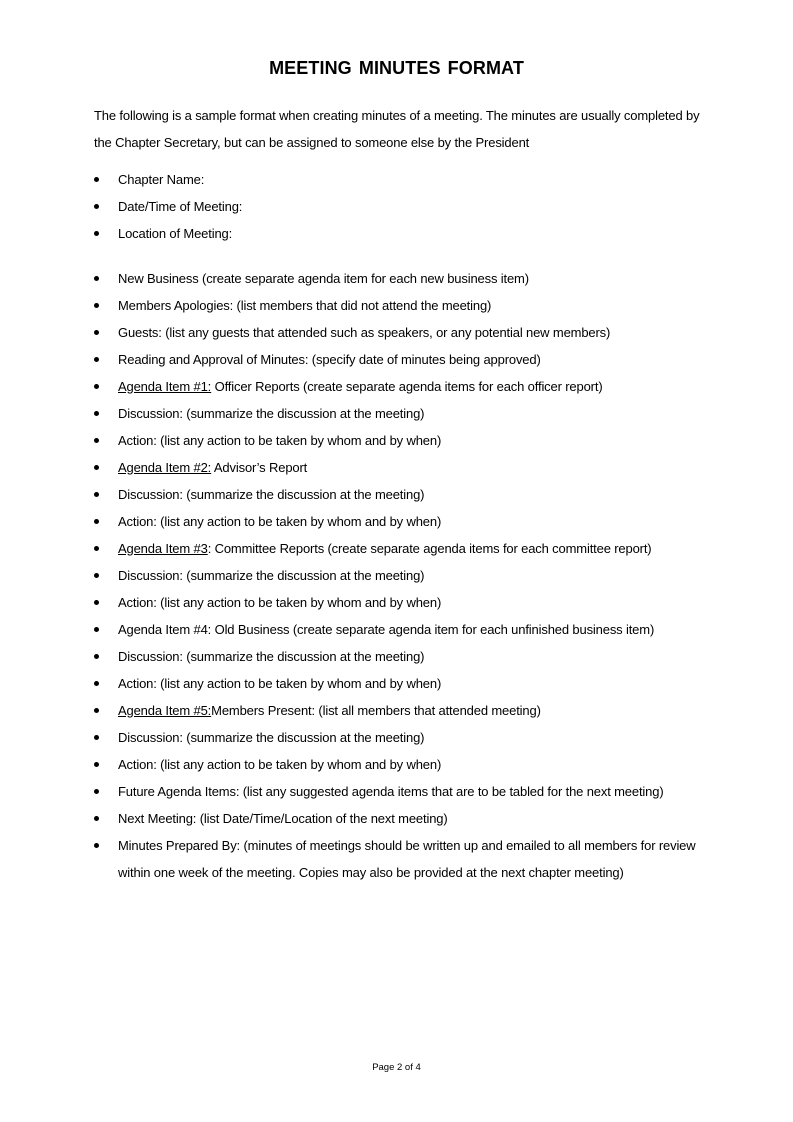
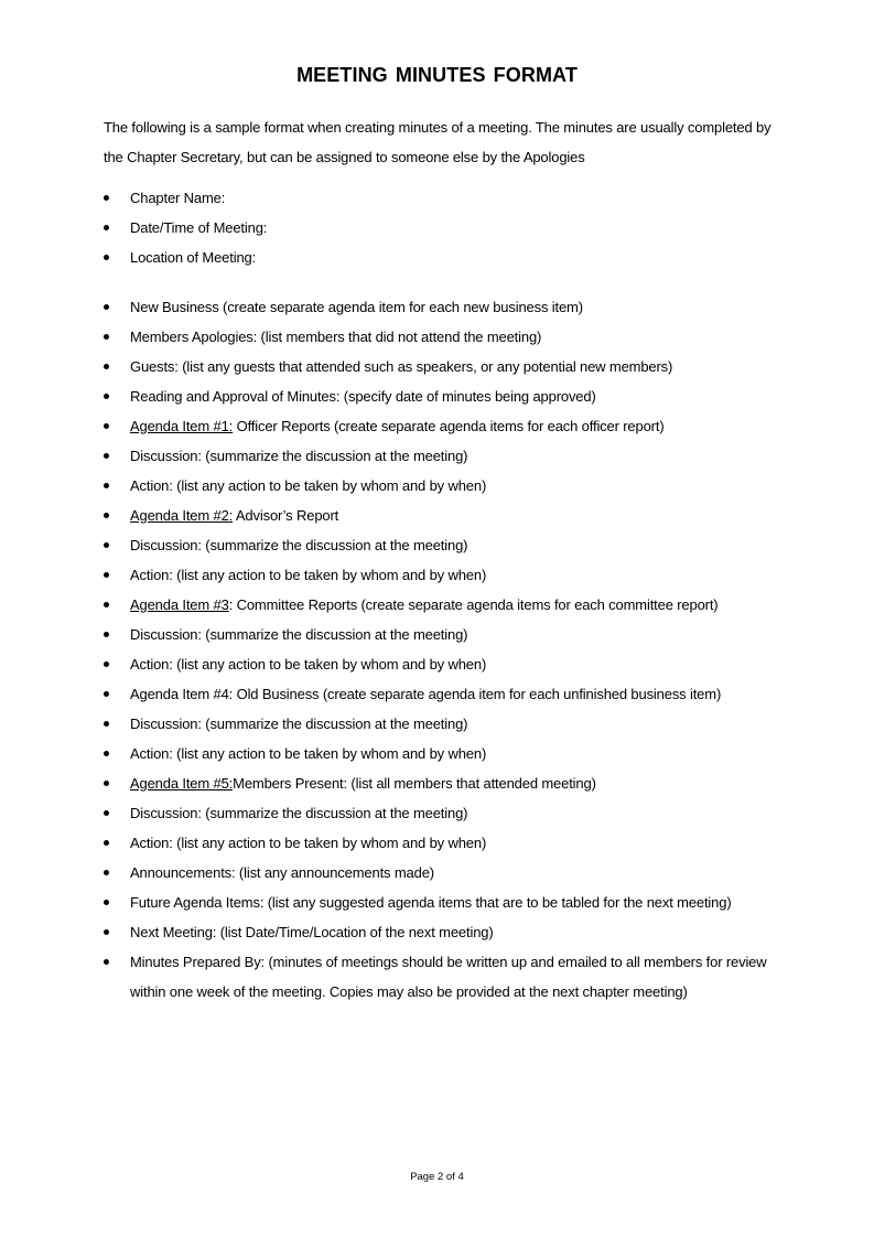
  MEETING MINUTES FORMAT
- The following is a sample format when creating minutes of a meeting. The minutes are usually completed by the Chapter Secretary, but can be assigned to someone else by the President
+ The following is a sample format when creating minutes of a meeting. The minutes are usually completed by the Chapter Secretary, but can be assigned to someone else by the Apologies
  Chapter Name:
  Date/Time of Meeting:
  Location of Meeting:
  New Business (create separate agenda item for each new business item)
  Members Apologies: (list members that did not attend the meeting)
  Guests: (list any guests that attended such as speakers, or any potential new members)
  Reading and Approval of Minutes: (specify date of minutes being approved)
  Agenda Item #1: Officer Reports (create separate agenda items for each officer report)
  Discussion: (summarize the discussion at the meeting)
  Action: (list any action to be taken by whom and by when)
  Agenda Item #2: Advisor’s Report
  Discussion: (summarize the discussion at the meeting)
  Action: (list any action to be taken by whom and by when)
  Agenda Item #3: Committee Reports (create separate agenda items for each committee report)
  Discussion: (summarize the discussion at the meeting)
  Action: (list any action to be taken by whom and by when)
  Agenda Item #4: Old Business (create separate agenda item for each unfinished business item)
  Discussion: (summarize the discussion at the meeting)
  Action: (list any action to be taken by whom and by when)
  Agenda Item #5:Members Present: (list all members that attended meeting)
  Discussion: (summarize the discussion at the meeting)
  Action: (list any action to be taken by whom and by when)
+ Announcements: (list any announcements made)
  Future Agenda Items: (list any suggested agenda items that are to be tabled for the next meeting)
  Next Meeting: (list Date/Time/Location of the next meeting)
  Minutes Prepared By: (minutes of meetings should be written up and emailed to all members for review within one week of the meeting. Copies may also be provided at the next chapter meeting)
  Page 2 of 4
